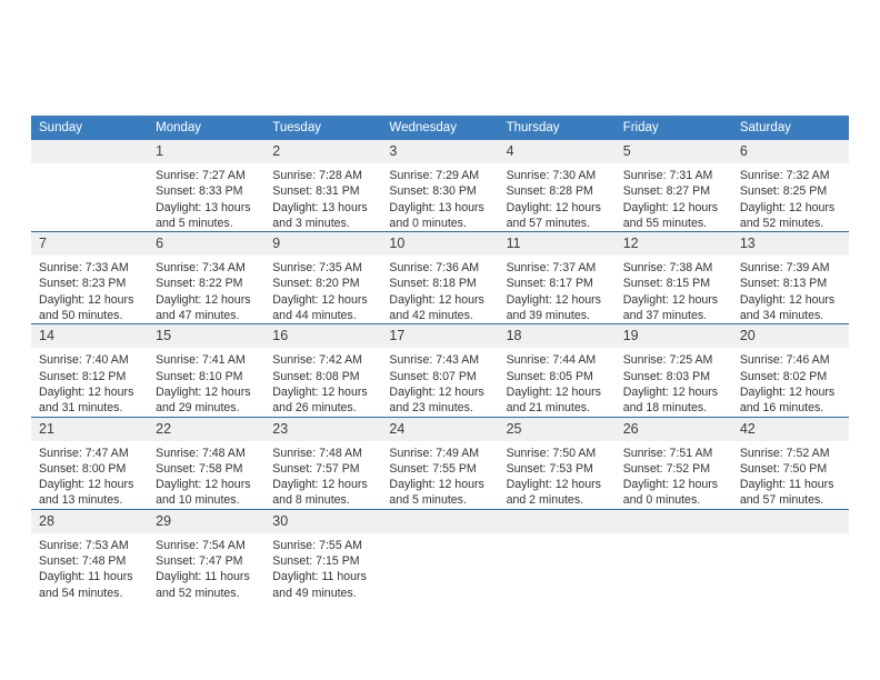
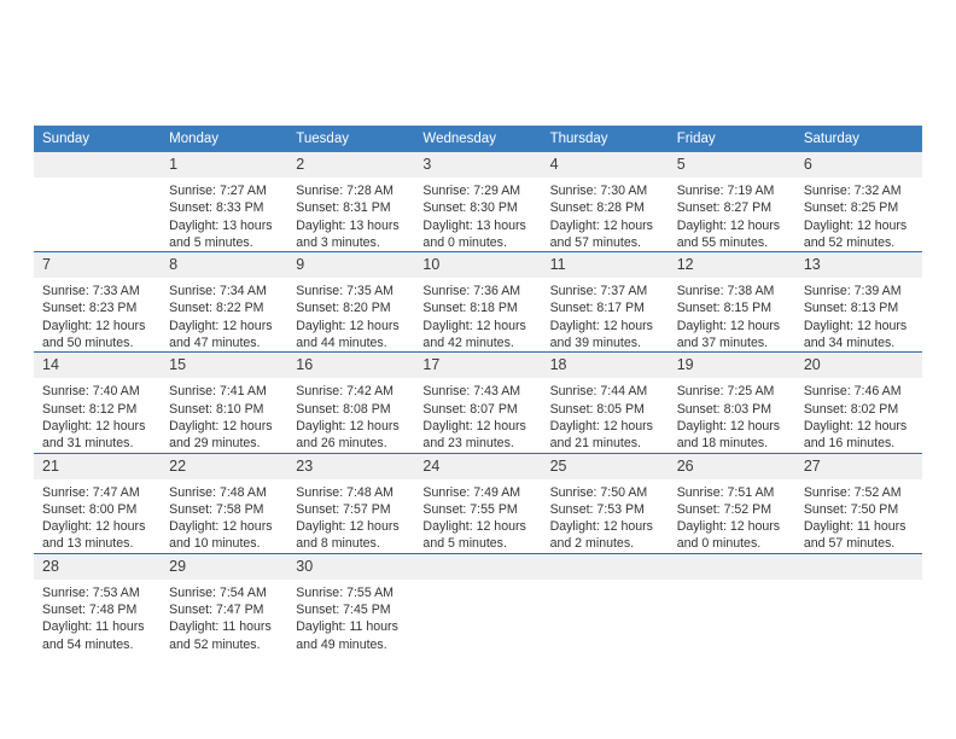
  Sunday	Monday	Tuesday	Wednesday	Thursday	Friday	Saturday
- 	1Sunrise: 7:27 AMSunset: 8:33 PMDaylight: 13 hoursand 5 minutes.	2Sunrise: 7:28 AMSunset: 8:31 PMDaylight: 13 hoursand 3 minutes.	3Sunrise: 7:29 AMSunset: 8:30 PMDaylight: 13 hoursand 0 minutes.	4Sunrise: 7:30 AMSunset: 8:28 PMDaylight: 12 hoursand 57 minutes.	5Sunrise: 7:31 AMSunset: 8:27 PMDaylight: 12 hoursand 55 minutes.	6Sunrise: 7:32 AMSunset: 8:25 PMDaylight: 12 hoursand 52 minutes.
+ 	1Sunrise: 7:27 AMSunset: 8:33 PMDaylight: 13 hoursand 5 minutes.	2Sunrise: 7:28 AMSunset: 8:31 PMDaylight: 13 hoursand 3 minutes.	3Sunrise: 7:29 AMSunset: 8:30 PMDaylight: 13 hoursand 0 minutes.	4Sunrise: 7:30 AMSunset: 8:28 PMDaylight: 12 hoursand 57 minutes.	5Sunrise: 7:19 AMSunset: 8:27 PMDaylight: 12 hoursand 55 minutes.	6Sunrise: 7:32 AMSunset: 8:25 PMDaylight: 12 hoursand 52 minutes.
- 7Sunrise: 7:33 AMSunset: 8:23 PMDaylight: 12 hoursand 50 minutes.	6Sunrise: 7:34 AMSunset: 8:22 PMDaylight: 12 hoursand 47 minutes.	9Sunrise: 7:35 AMSunset: 8:20 PMDaylight: 12 hoursand 44 minutes.	10Sunrise: 7:36 AMSunset: 8:18 PMDaylight: 12 hoursand 42 minutes.	11Sunrise: 7:37 AMSunset: 8:17 PMDaylight: 12 hoursand 39 minutes.	12Sunrise: 7:38 AMSunset: 8:15 PMDaylight: 12 hoursand 37 minutes.	13Sunrise: 7:39 AMSunset: 8:13 PMDaylight: 12 hoursand 34 minutes.
+ 7Sunrise: 7:33 AMSunset: 8:23 PMDaylight: 12 hoursand 50 minutes.	8Sunrise: 7:34 AMSunset: 8:22 PMDaylight: 12 hoursand 47 minutes.	9Sunrise: 7:35 AMSunset: 8:20 PMDaylight: 12 hoursand 44 minutes.	10Sunrise: 7:36 AMSunset: 8:18 PMDaylight: 12 hoursand 42 minutes.	11Sunrise: 7:37 AMSunset: 8:17 PMDaylight: 12 hoursand 39 minutes.	12Sunrise: 7:38 AMSunset: 8:15 PMDaylight: 12 hoursand 37 minutes.	13Sunrise: 7:39 AMSunset: 8:13 PMDaylight: 12 hoursand 34 minutes.
  14Sunrise: 7:40 AMSunset: 8:12 PMDaylight: 12 hoursand 31 minutes.	15Sunrise: 7:41 AMSunset: 8:10 PMDaylight: 12 hoursand 29 minutes.	16Sunrise: 7:42 AMSunset: 8:08 PMDaylight: 12 hoursand 26 minutes.	17Sunrise: 7:43 AMSunset: 8:07 PMDaylight: 12 hoursand 23 minutes.	18Sunrise: 7:44 AMSunset: 8:05 PMDaylight: 12 hoursand 21 minutes.	19Sunrise: 7:25 AMSunset: 8:03 PMDaylight: 12 hoursand 18 minutes.	20Sunrise: 7:46 AMSunset: 8:02 PMDaylight: 12 hoursand 16 minutes.
- 21Sunrise: 7:47 AMSunset: 8:00 PMDaylight: 12 hoursand 13 minutes.	22Sunrise: 7:48 AMSunset: 7:58 PMDaylight: 12 hoursand 10 minutes.	23Sunrise: 7:48 AMSunset: 7:57 PMDaylight: 12 hoursand 8 minutes.	24Sunrise: 7:49 AMSunset: 7:55 PMDaylight: 12 hoursand 5 minutes.	25Sunrise: 7:50 AMSunset: 7:53 PMDaylight: 12 hoursand 2 minutes.	26Sunrise: 7:51 AMSunset: 7:52 PMDaylight: 12 hoursand 0 minutes.	42Sunrise: 7:52 AMSunset: 7:50 PMDaylight: 11 hoursand 57 minutes.
+ 21Sunrise: 7:47 AMSunset: 8:00 PMDaylight: 12 hoursand 13 minutes.	22Sunrise: 7:48 AMSunset: 7:58 PMDaylight: 12 hoursand 10 minutes.	23Sunrise: 7:48 AMSunset: 7:57 PMDaylight: 12 hoursand 8 minutes.	24Sunrise: 7:49 AMSunset: 7:55 PMDaylight: 12 hoursand 5 minutes.	25Sunrise: 7:50 AMSunset: 7:53 PMDaylight: 12 hoursand 2 minutes.	26Sunrise: 7:51 AMSunset: 7:52 PMDaylight: 12 hoursand 0 minutes.	27Sunrise: 7:52 AMSunset: 7:50 PMDaylight: 11 hoursand 57 minutes.
- 28Sunrise: 7:53 AMSunset: 7:48 PMDaylight: 11 hoursand 54 minutes.	29Sunrise: 7:54 AMSunset: 7:47 PMDaylight: 11 hoursand 52 minutes.	30Sunrise: 7:55 AMSunset: 7:15 PMDaylight: 11 hoursand 49 minutes.
+ 28Sunrise: 7:53 AMSunset: 7:48 PMDaylight: 11 hoursand 54 minutes.	29Sunrise: 7:54 AMSunset: 7:47 PMDaylight: 11 hoursand 52 minutes.	30Sunrise: 7:55 AMSunset: 7:45 PMDaylight: 11 hoursand 49 minutes.
